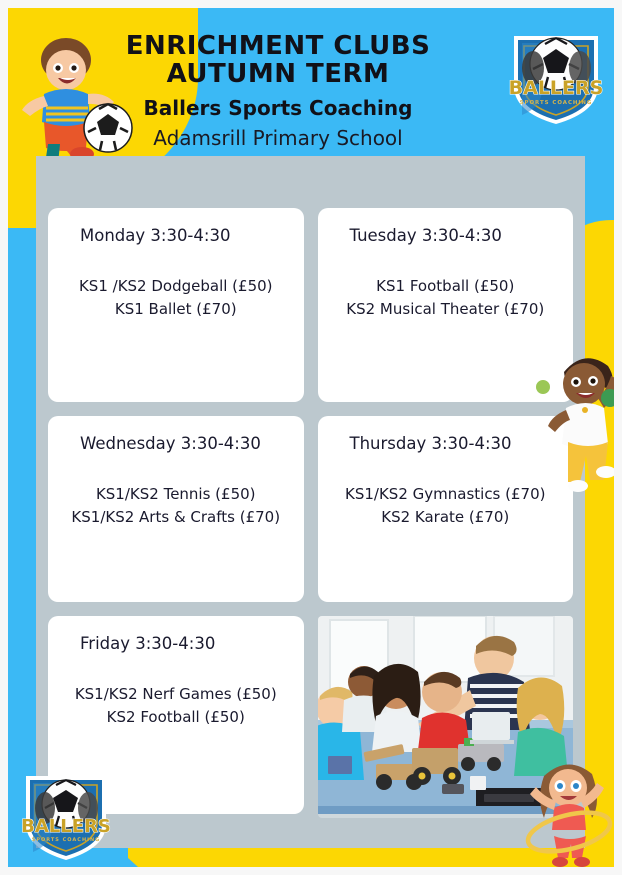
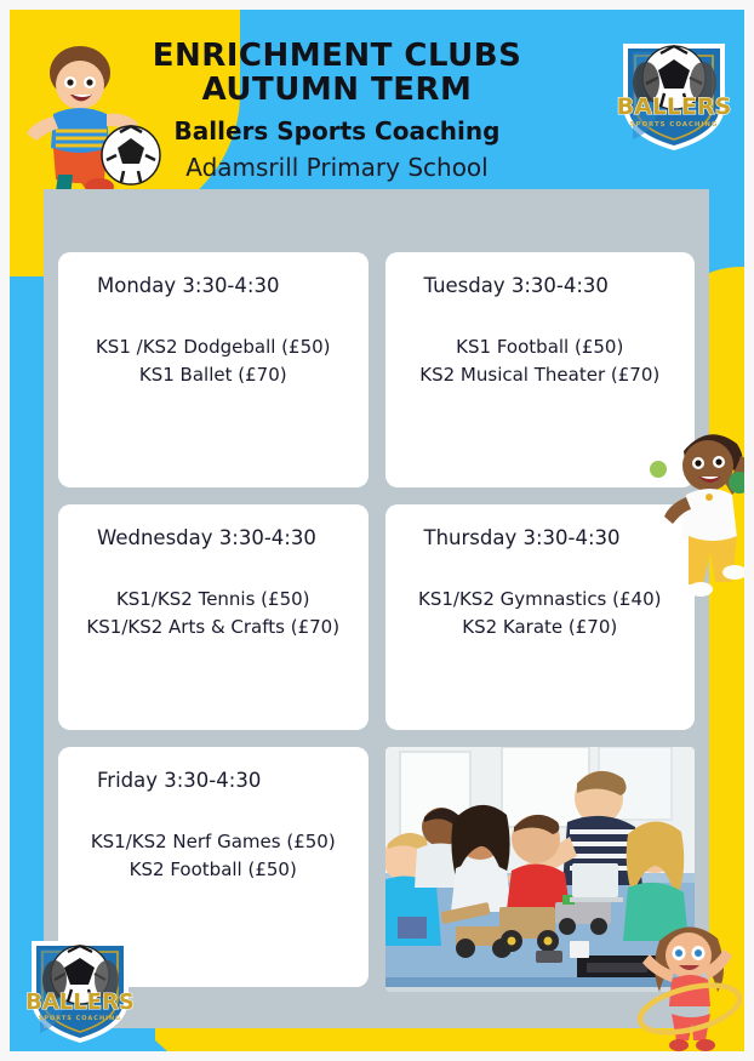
  ENRICHMENT CLUBS
  AUTUMN TERM
  Ballers Sports Coaching
  Adamsrill Primary School
  BALLERS
  Monday 3:30-4:30
  KS1 /KS2 Dodgeball (£50)
  KS1 Ballet (£70)
  Tuesday 3:30-4:30
  KS1 Football (£50)
  KS2 Musical Theater (£70)
  Wednesday 3:30-4:30
  KS1/KS2 Tennis (£50)
  KS1/KS2 Arts & Crafts (£70)
  Thursday 3:30-4:30
- KS1/KS2 Gymnastics (£70)
+ KS1/KS2 Gymnastics (£40)
  KS2 Karate (£70)
  Friday 3:30-4:30
  KS1/KS2 Nerf Games (£50)
  KS2 Football (£50)
  BALLERS
